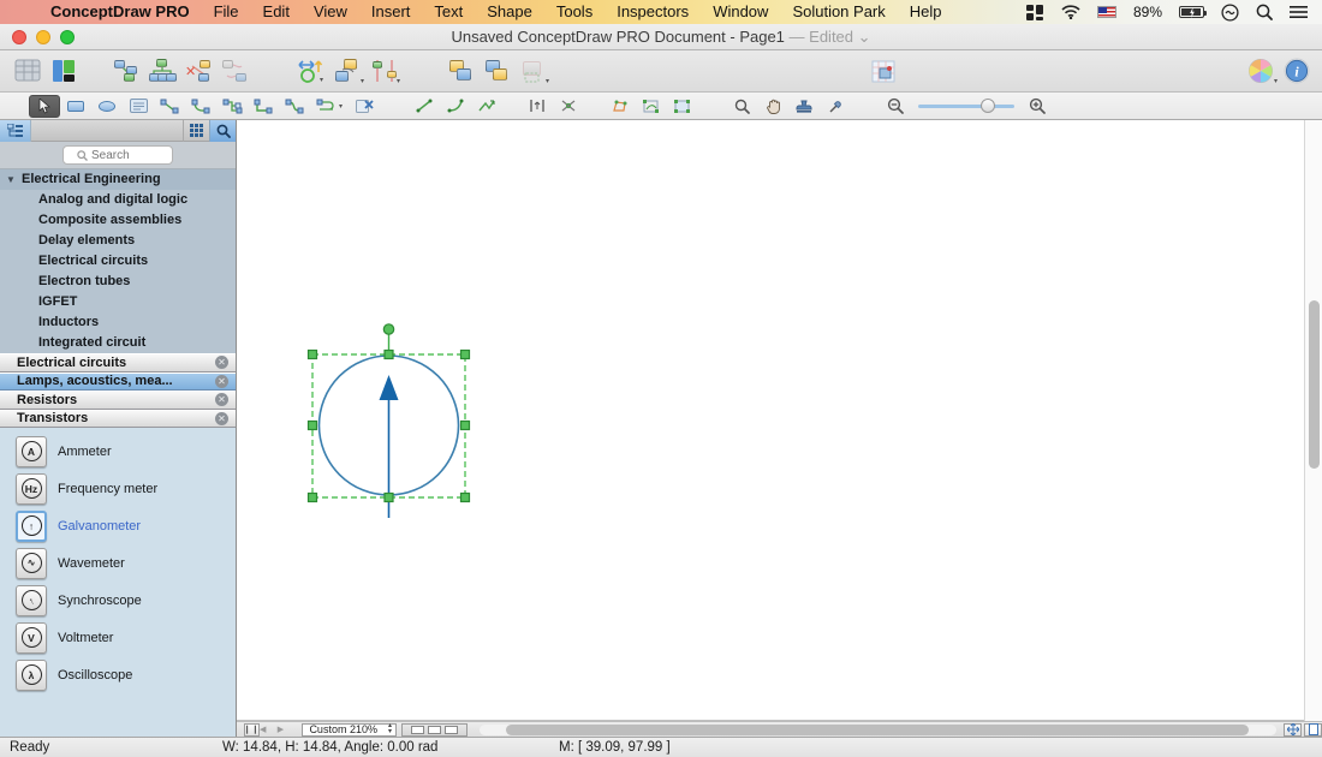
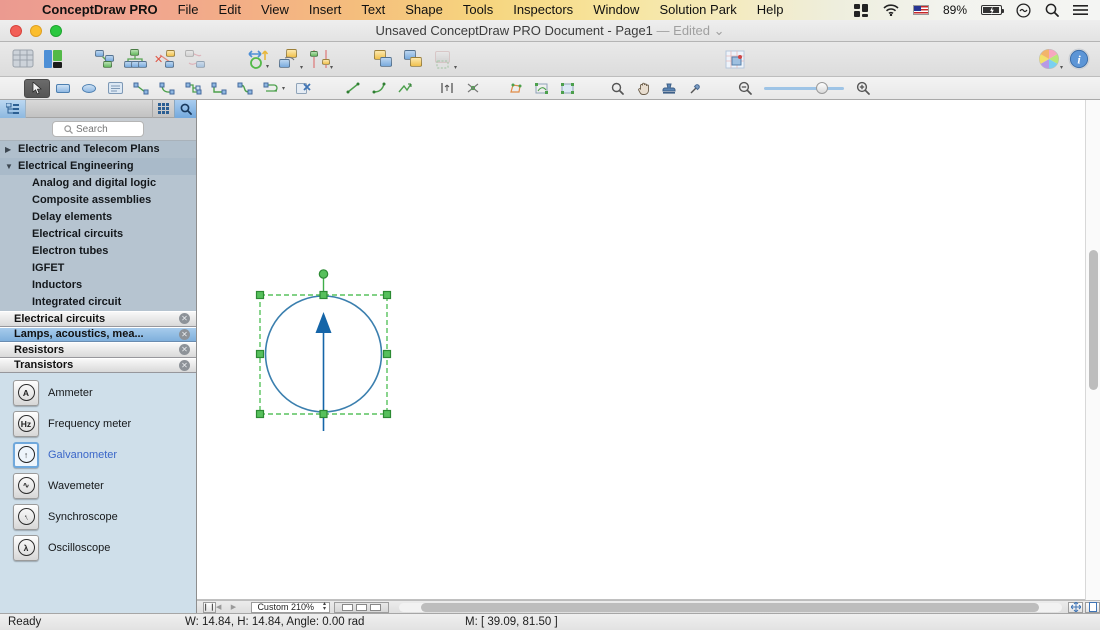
  ConceptDraw PRO
  File
  Edit
  View
  Insert
  Text
  Shape
  Tools
  Inspectors
  Window
  Solution Park
  Help
  89%
  Unsaved ConceptDraw PRO Document - Page1 — Edited ⌄
  ✕
  i
  Search
+ ▶
+ Electric and Telecom Plans
  ▼
  Electrical Engineering
  Analog and digital logic
  Composite assemblies
  Delay elements
  Electrical circuits
  Electron tubes
  IGFET
  Inductors
  Integrated circuit
  Electrical circuits
  ✕
  Lamps, acoustics, mea...
  ✕
  Resistors
  ✕
  Transistors
  ✕
  A
  Ammeter
  Hz
  Frequency meter
  ↑
  Galvanometer
  ∿
  Wavemeter
  Synchroscope
- V
- Voltmeter
  λ
  Oscilloscope
  Custom 210%
  Ready
  W: 14.84, H: 14.84, Angle: 0.00 rad
- M: [ 39.09, 97.99 ]
+ M: [ 39.09, 81.50 ]
